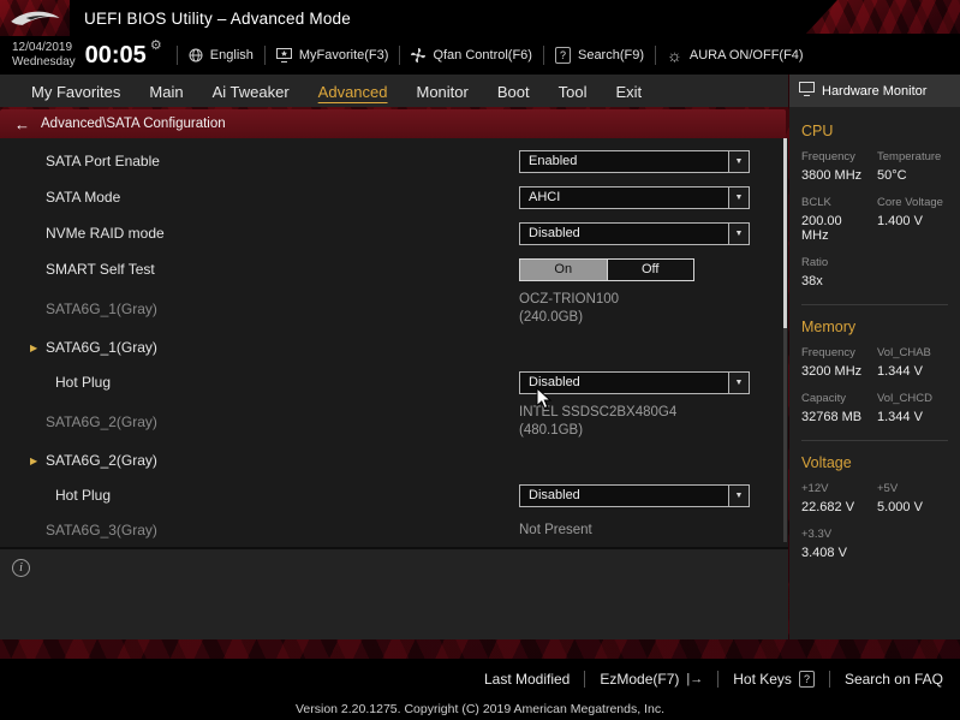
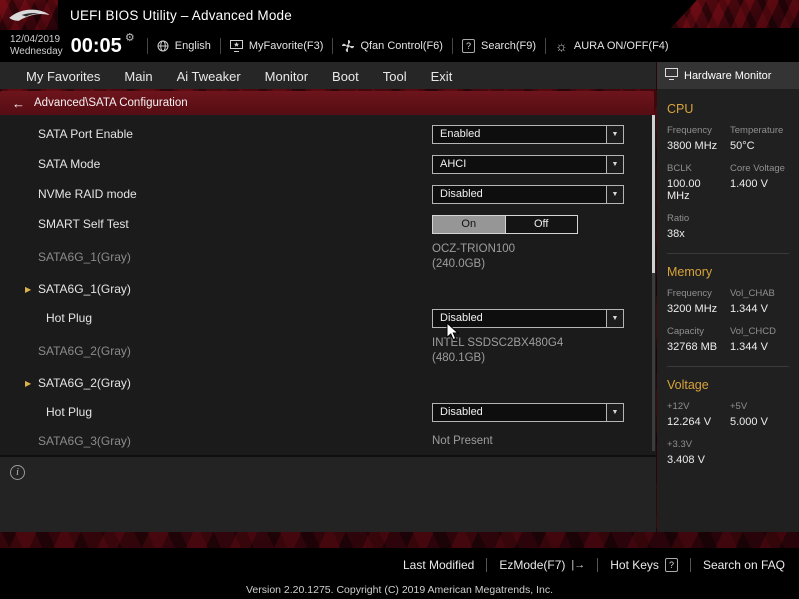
  UEFI BIOS Utility – Advanced Mode
  12/04/2019
  Wednesday
  00:05
  ⚙
  English
  MyFavorite(F3)
  Qfan Control(F6)
  ?
  Search(F9)
  ☼
  AURA ON/OFF(F4)
  My Favorites
  Main
  Ai Tweaker
- Advanced
  Monitor
  Boot
  Tool
  Exit
  ←
  Advanced\SATA Configuration
  SATA Port Enable
  Enabled
  SATA Mode
  AHCI
  NVMe RAID mode
  Disabled
  SMART Self Test
  On
  Off
  SATA6G_1(Gray)
  OCZ-TRION100
  (240.0GB)
  ▶
  SATA6G_1(Gray)
  Hot Plug
  Disabled
  SATA6G_2(Gray)
  INTEL SSDSC2BX480G4
  (480.1GB)
  ▶
  SATA6G_2(Gray)
  Hot Plug
  Disabled
  SATA6G_3(Gray)
  Not Present
  i
  Hardware Monitor
  CPU
  Frequency
  3800 MHz
  Temperature
  50°C
  BCLK
- 200.00 MHz
+ 100.00 MHz
  Core Voltage
  1.400 V
  Ratio
  38x
  Memory
  Frequency
  3200 MHz
  Vol_CHAB
  1.344 V
  Capacity
  32768 MB
  Vol_CHCD
  1.344 V
  Voltage
  +12V
- 22.682 V
+ 12.264 V
  +5V
  5.000 V
  +3.3V
  3.408 V
  Last Modified
  EzMode(F7)
  |→
  Hot Keys
  ?
  Search on FAQ
  Version 2.20.1275. Copyright (C) 2019 American Megatrends, Inc.
